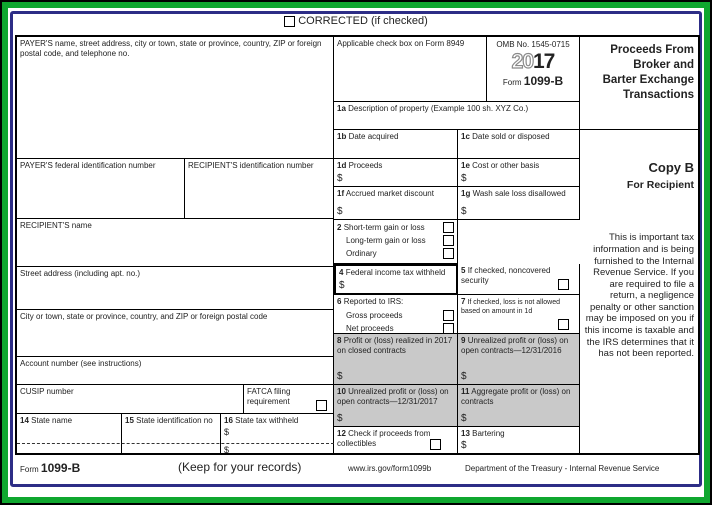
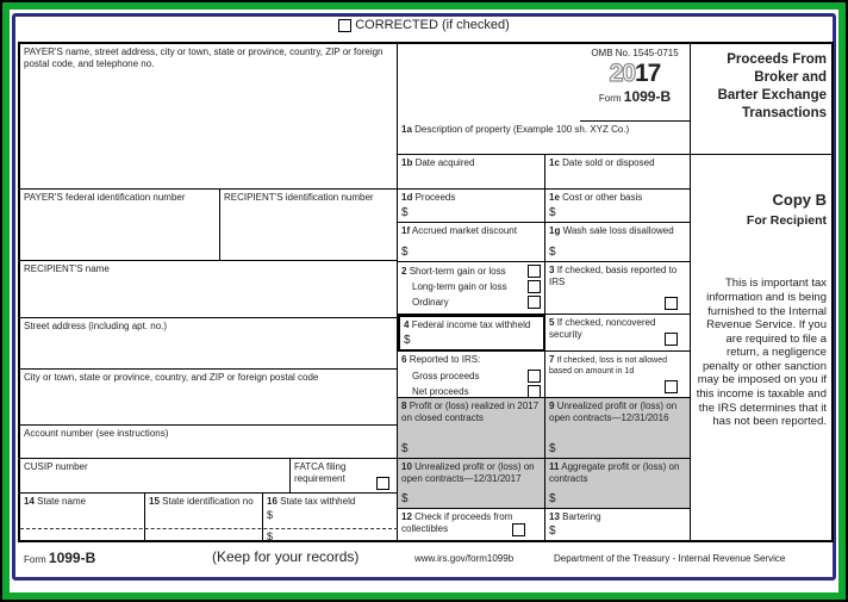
  CORRECTED (if checked)
  PAYER'S name, street address, city or town, state or province, country, ZIP or foreign postal code, and telephone no.
  PAYER'S federal identification number
  RECIPIENT'S identification number
  RECIPIENT'S name
  Street address (including apt. no.)
  City or town, state or province, country, and ZIP or foreign postal code
  Account number (see instructions)
  CUSIP number
  FATCA filing requirement
  14 State name
  15 State identification no
  16 State tax withheld
  $
  $
- Applicable check box on Form 8949
  OMB No. 1545-0715
  2017
  Form 1099-B
  1a Description of property (Example 100 sh. XYZ Co.)
  1b Date acquired
  1c Date sold or disposed
  1d Proceeds
  $
  1e Cost or other basis
  $
  1f Accrued market discount
  $
  1g Wash sale loss disallowed
  $
  2 Short-term gain or loss
  Long-term gain or loss
  Ordinary
+ 3 If checked, basis reported to IRS
  4 Federal income tax withheld
  $
  5 If checked, noncovered security
  6 Reported to IRS:
  Gross proceeds
  Net proceeds
  8 Profit or (loss) realized in 2017 on closed contracts
  $
  9 Unrealized profit or (loss) on open contracts—12/31/2016
  $
  10 Unrealized profit or (loss) on open contracts—12/31/2017
  $
  11 Aggregate profit or (loss) on contracts
  $
  12 Check if proceeds from collectibles
  13 Bartering
  $
  Proceeds From
  Broker and
  Barter Exchange
  Transactions
  Copy B
  For Recipient
  This is important tax information and is being furnished to the Internal Revenue Service. If you are required to file a return, a negligence penalty or other sanction may be imposed on you if this income is taxable and the IRS determines that it has not been reported.
  Form 1099-B
  (Keep for your records)
  www.irs.gov/form1099b
  Department of the Treasury - Internal Revenue Service
